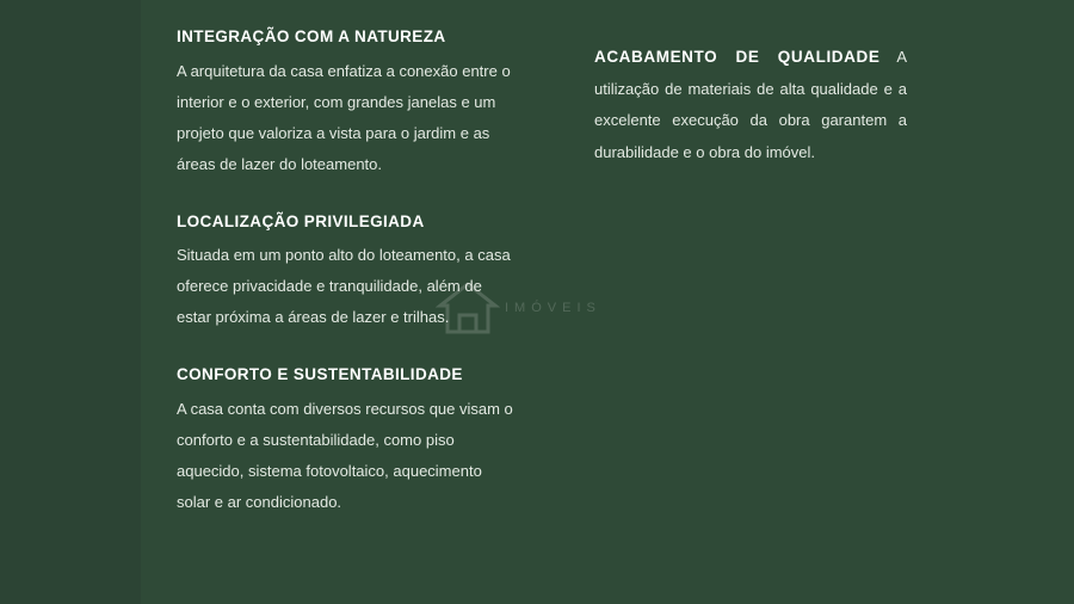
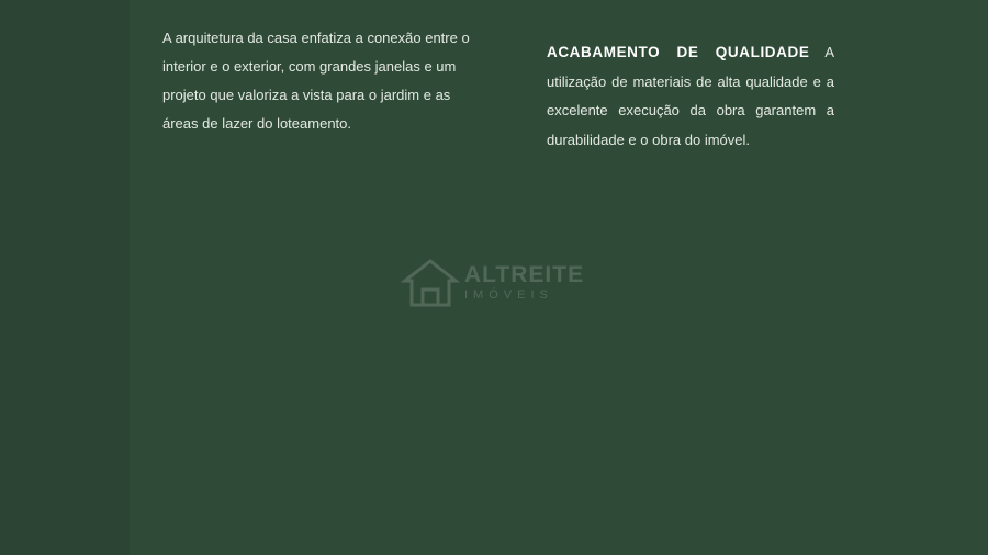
- INTEGRAÇÃO COM A NATUREZA
  A arquitetura da casa enfatiza a conexão entre o interior e o exterior, com grandes janelas e um projeto que valoriza a vista para o jardim e as áreas de lazer do loteamento.
- LOCALIZAÇÃO PRIVILEGIADA
- Situada em um ponto alto do loteamento, a casa oferece privacidade e tranquilidade, além de estar próxima a áreas de lazer e trilhas.
- CONFORTO E SUSTENTABILIDADE
- A casa conta com diversos recursos que visam o conforto e a sustentabilidade, como piso aquecido, sistema fotovoltaico, aquecimento solar e ar condicionado.
  ACABAMENTO DE QUALIDADE A utilização de materiais de alta qualidade e a excelente execução da obra garantem a durabilidade e o obra do imóvel.
+ ALTREITE
  IMÓVEIS
